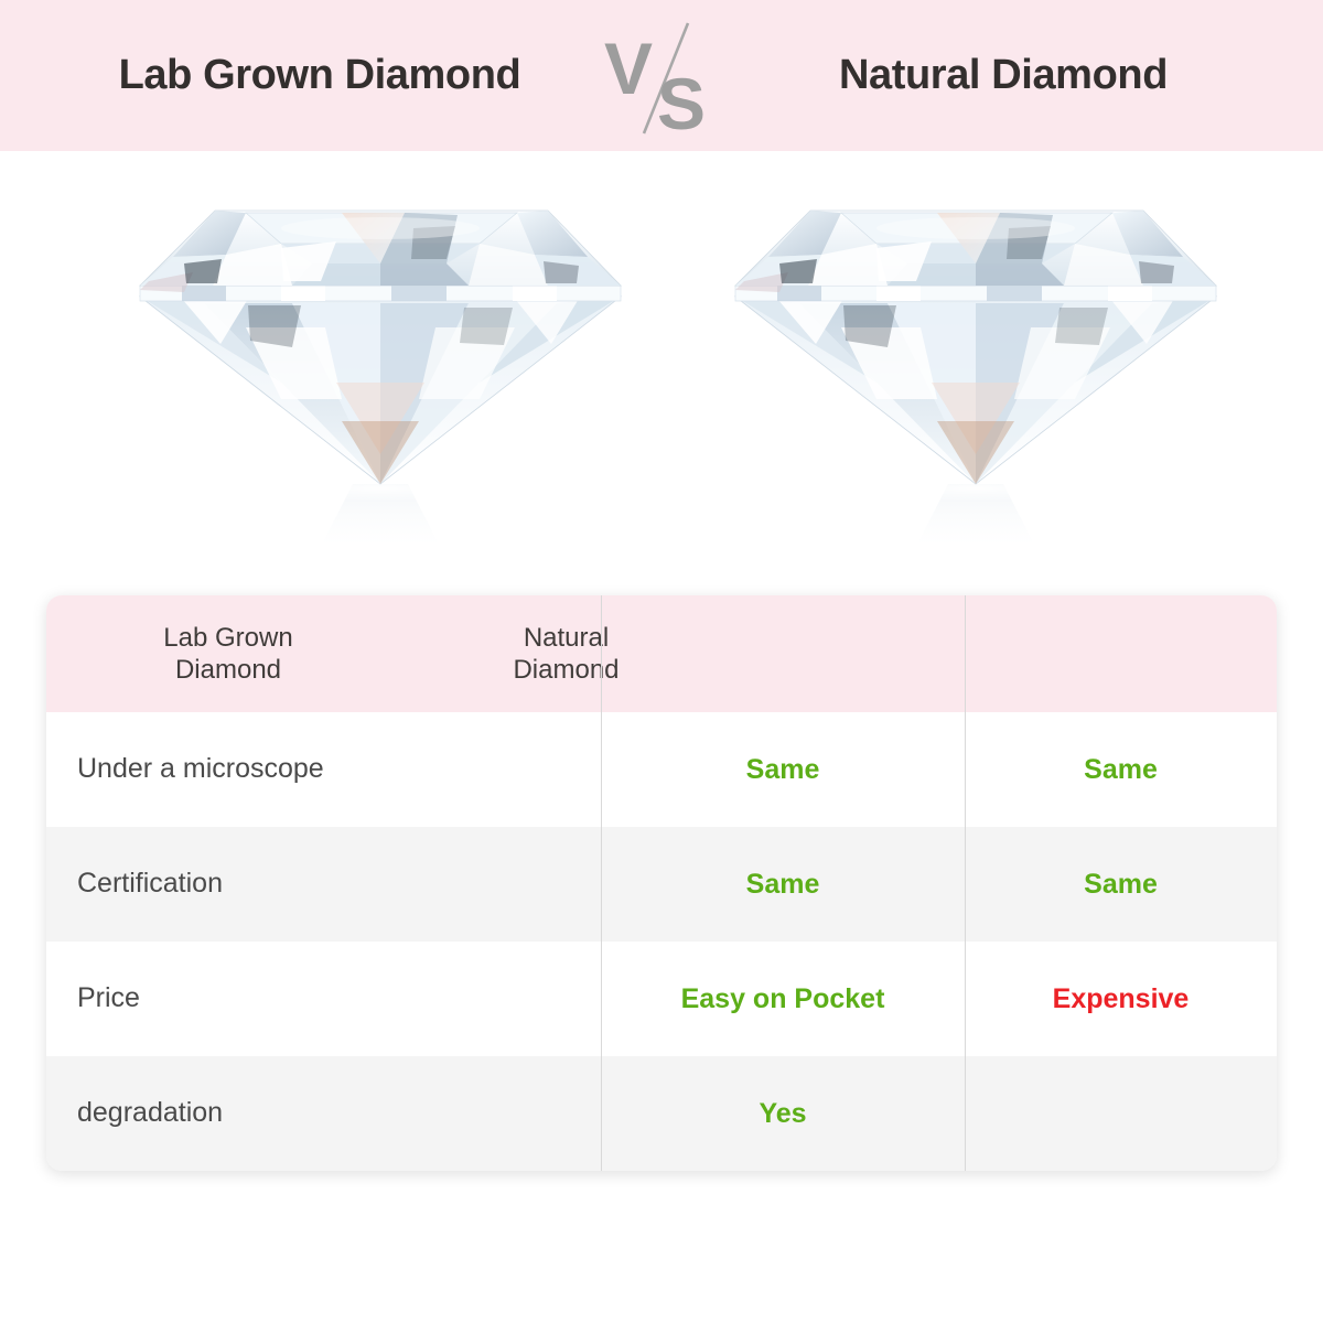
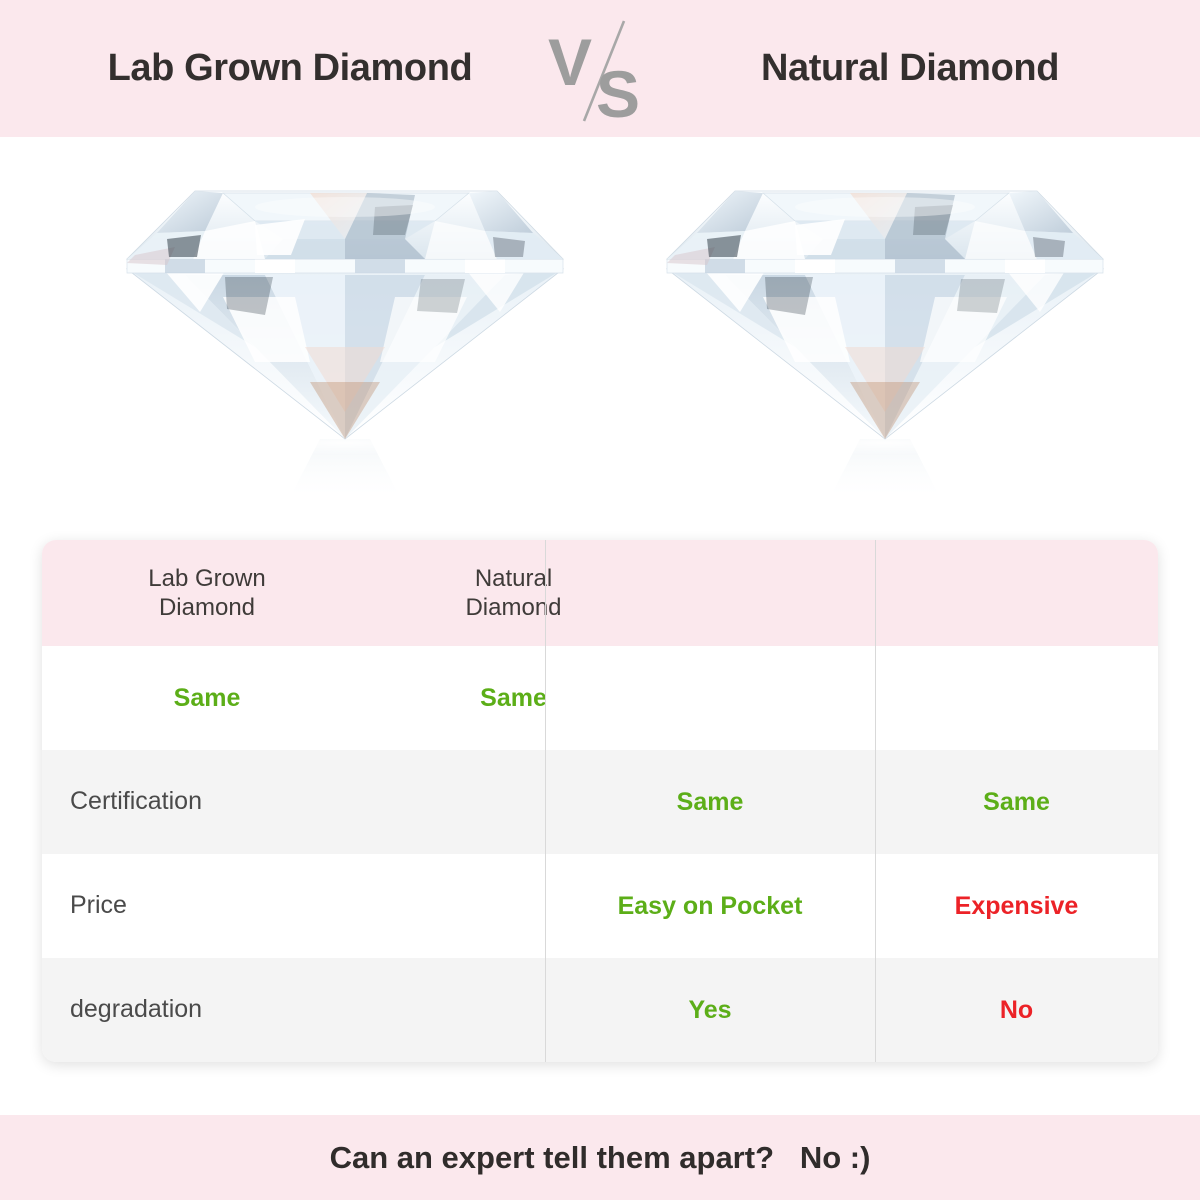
  Lab Grown Diamond
  V
  S
  Natural Diamond
  Lab Grown
  Diamond
  Natural
  Diamond
- Under a microscope
  Same
  Same
  Certification
  Same
  Same
  Price
  Easy on Pocket
  Expensive
  degradation
  Yes
+ No
+ Can an expert tell them apart? No :)
